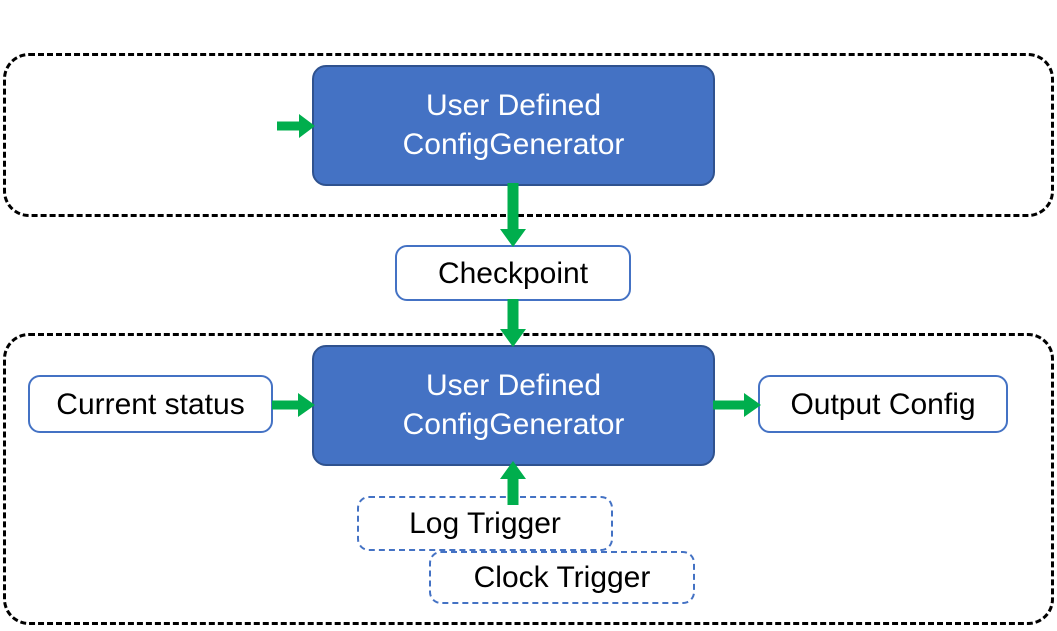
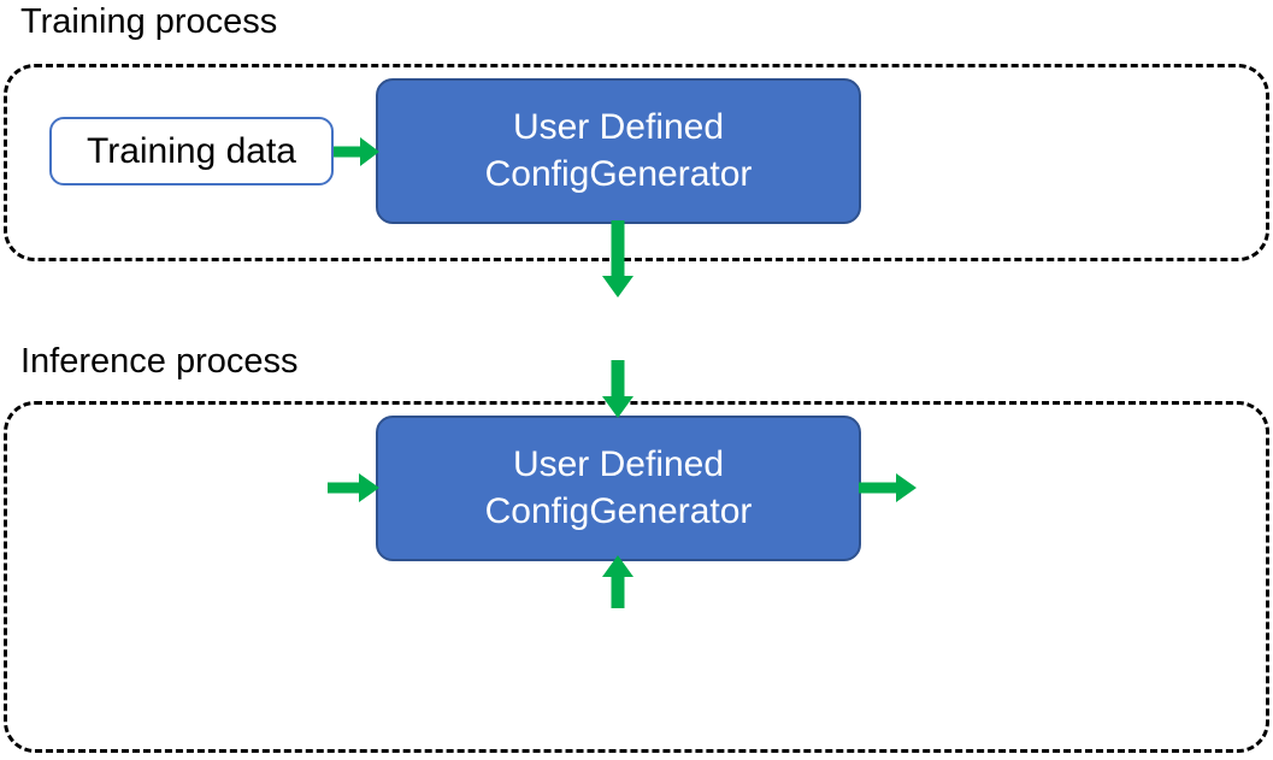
+ Training process
+ Inference process
+ Training data
  User Defined
  ConfigGenerator
- Checkpoint
- Current status
  User Defined
  ConfigGenerator
- Output Config
- Log Trigger
- Clock Trigger
